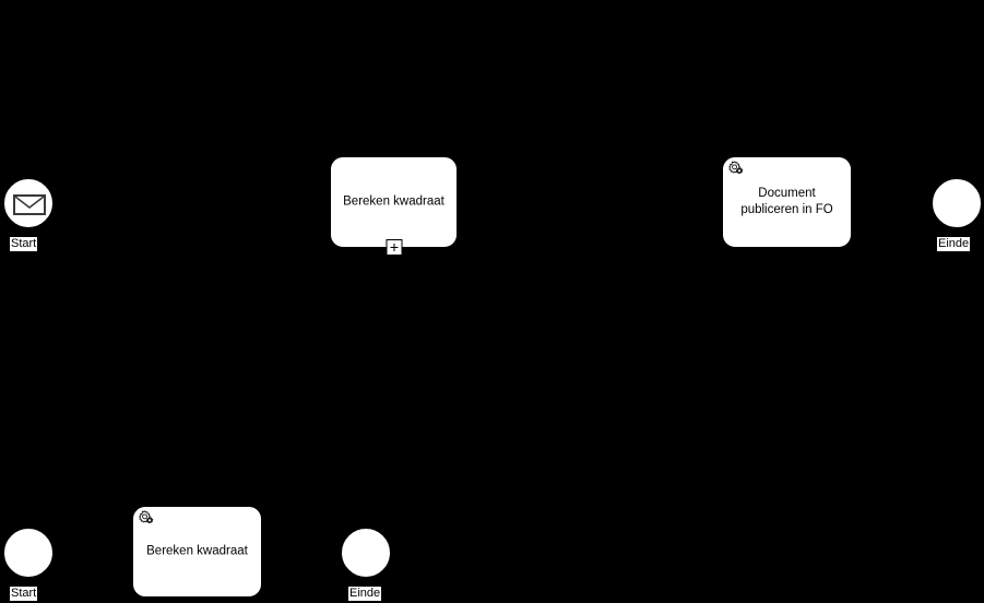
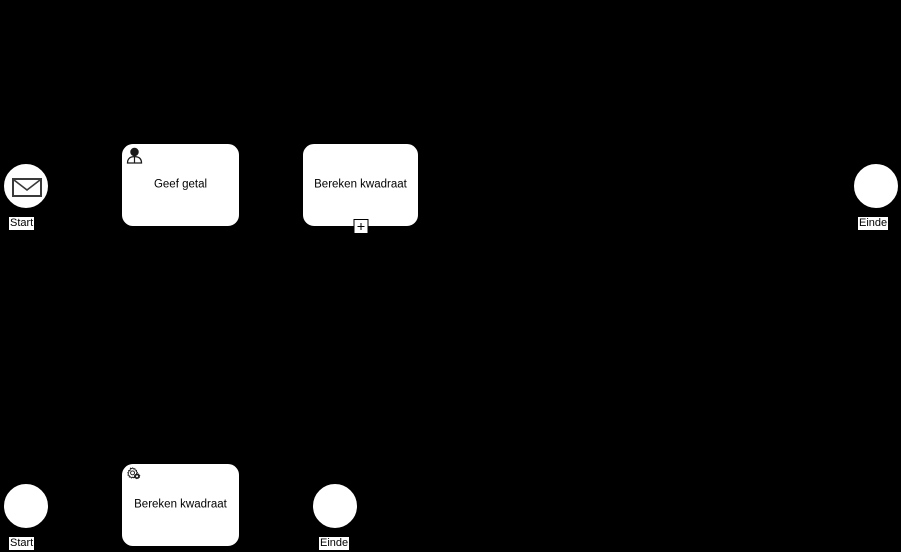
  Start
+ Geef getal
  Bereken kwadraat
- Document
- publiceren in FO
  Einde
  Start
  Bereken kwadraat
  Einde
